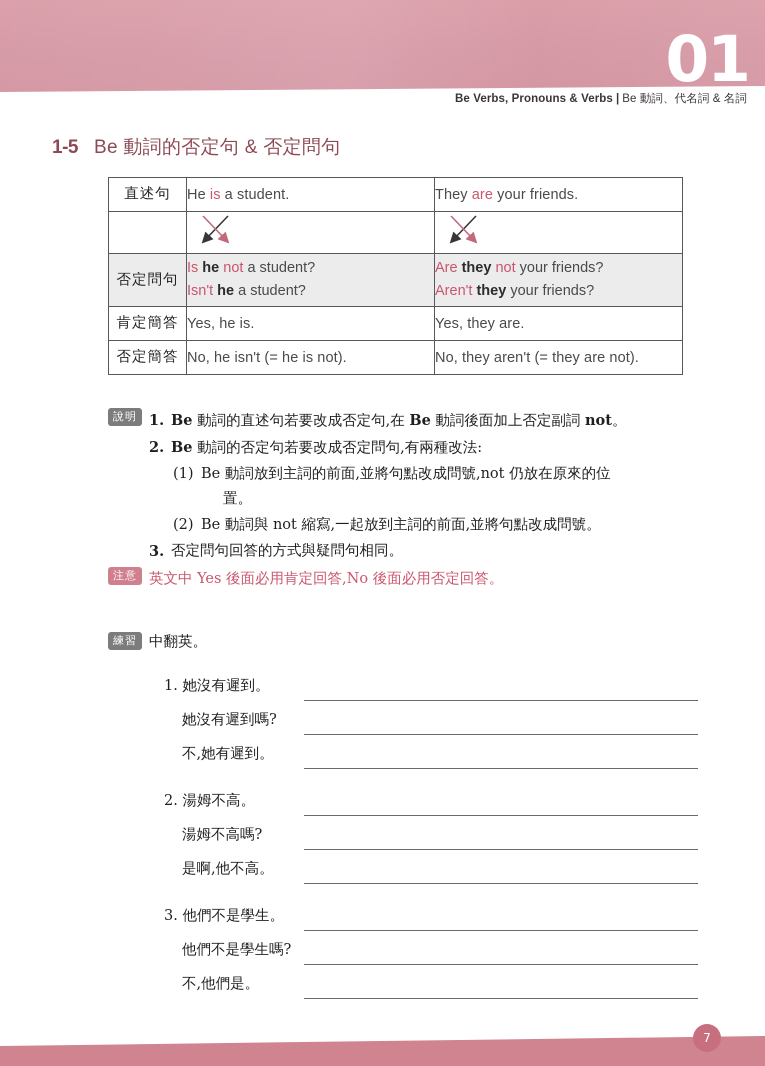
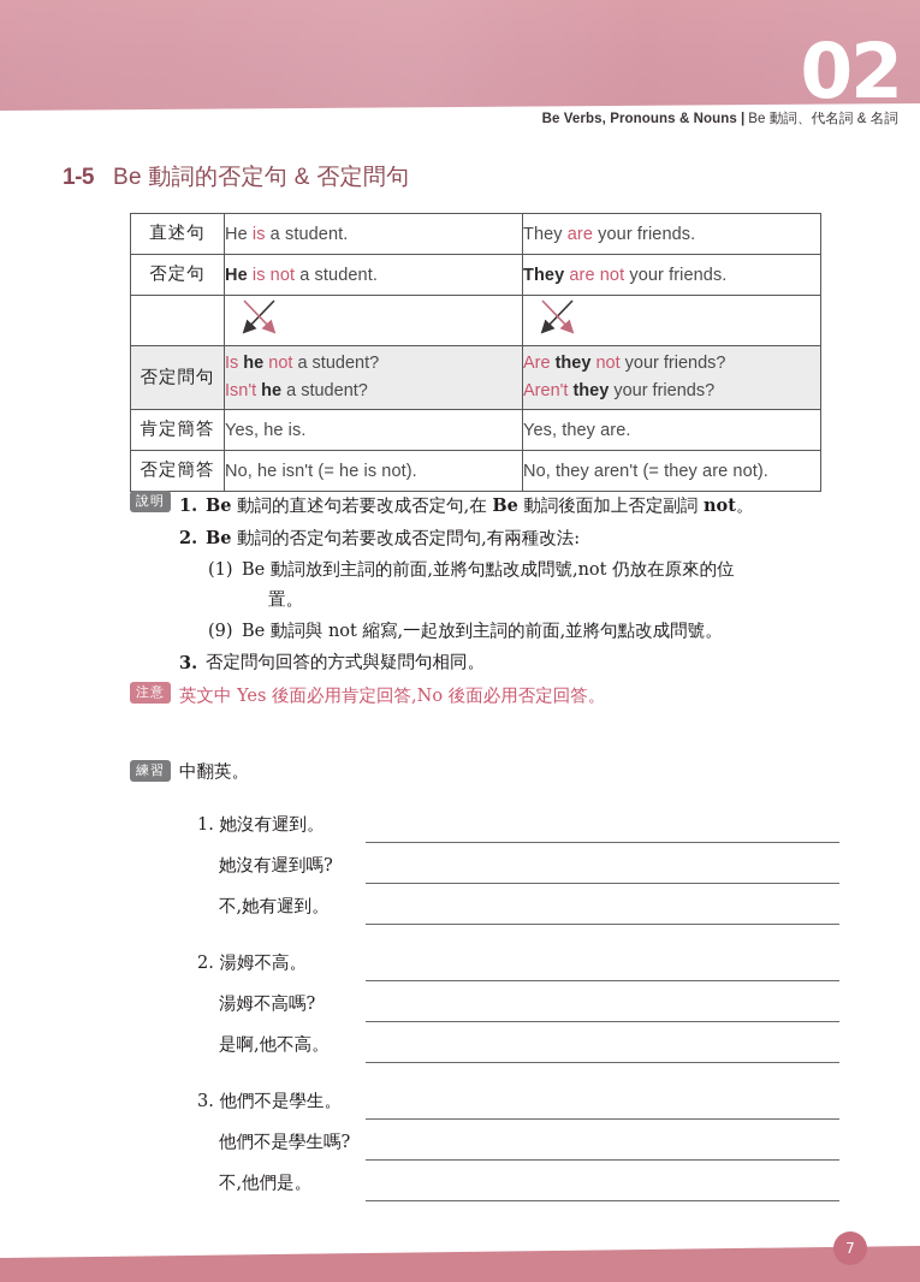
- 01
+ 02
- Be Verbs, Pronouns & Verbs | Be 動詞、代名詞 & 名詞
+ Be Verbs, Pronouns & Nouns | Be 動詞、代名詞 & 名詞
  1-5
  Be 動詞的否定句 & 否定問句
  直述句	He is a student.	They are your friends.
+ 否定句	He is not a student.	They are not your friends.
  否定問句	Is he not a student?Isn't he a student?	Are they not your friends?Aren't they your friends?
  肯定簡答	Yes, he is.	Yes, they are.
  否定簡答	No, he isn't (= he is not).	No, they aren't (= they are not).
  說明
  1.
  Be 動詞的直述句若要改成否定句,在 Be 動詞後面加上否定副詞 not。
  2.
  Be 動詞的否定句若要改成否定問句,有兩種改法:
  (1)
  Be 動詞放到主詞的前面,並將句點改成問號,not 仍放在原來的位
  置。
- (2)
+ (9)
  Be 動詞與 not 縮寫,一起放到主詞的前面,並將句點改成問號。
  3.
  否定問句回答的方式與疑問句相同。
  注意
  英文中 Yes 後面必用肯定回答,No 後面必用否定回答。
  練習
  中翻英。
  1. 她沒有遲到。
  她沒有遲到嗎?
  不,她有遲到。
  2. 湯姆不高。
  湯姆不高嗎?
  是啊,他不高。
  3. 他們不是學生。
  他們不是學生嗎?
  不,他們是。
  7
